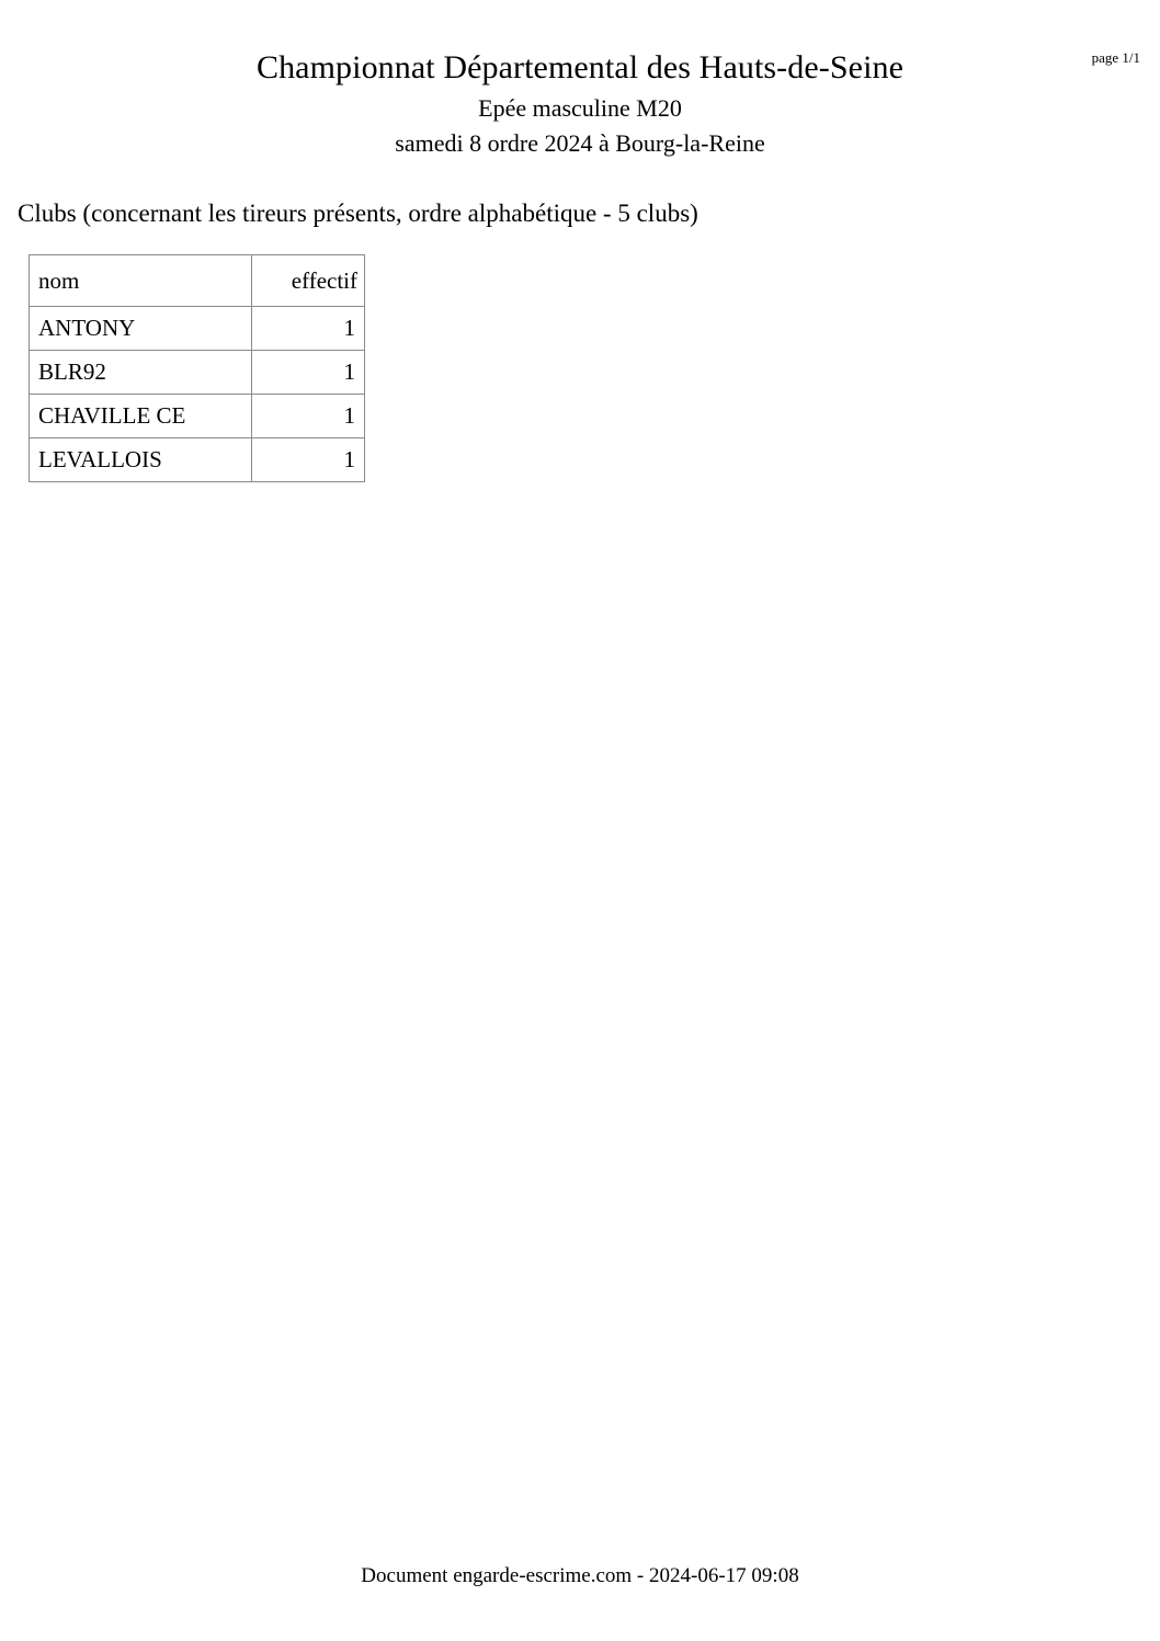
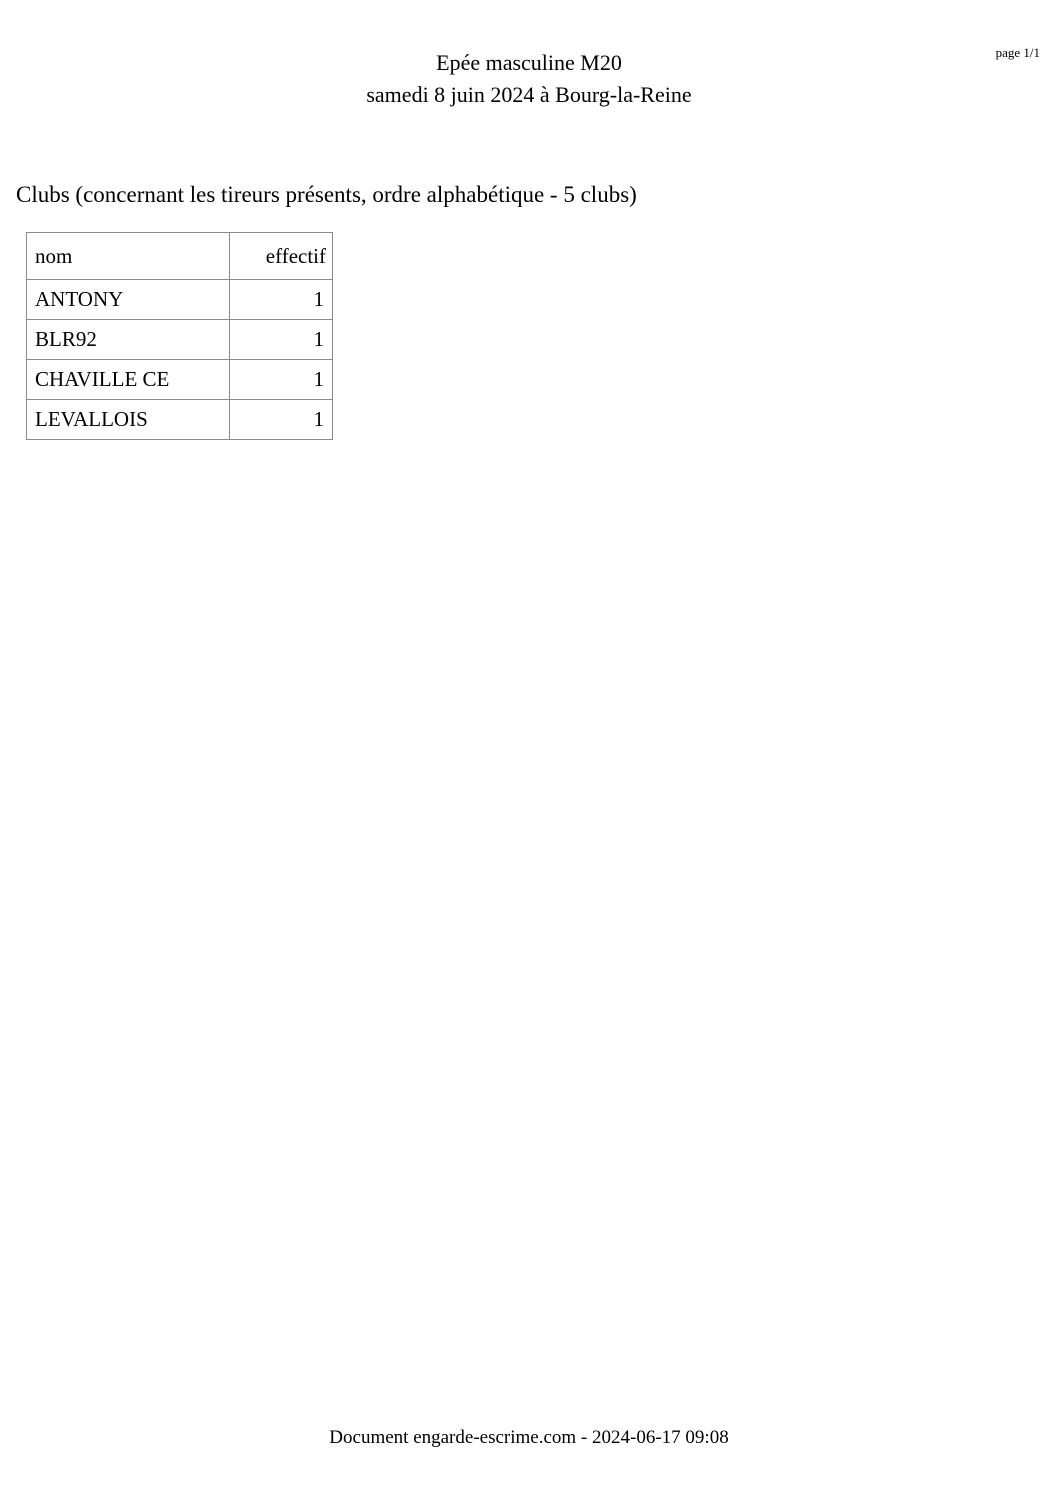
  page 1/1
- Championnat Départemental des Hauts-de-Seine
  Epée masculine M20
- samedi 8 ordre 2024 à Bourg-la-Reine
+ samedi 8 juin 2024 à Bourg-la-Reine
  Clubs (concernant les tireurs présents, ordre alphabétique - 5 clubs)
  nom	effectif
  ANTONY	1
  BLR92	1
  CHAVILLE CE	1
  LEVALLOIS	1
  Document engarde-escrime.com - 2024-06-17 09:08
